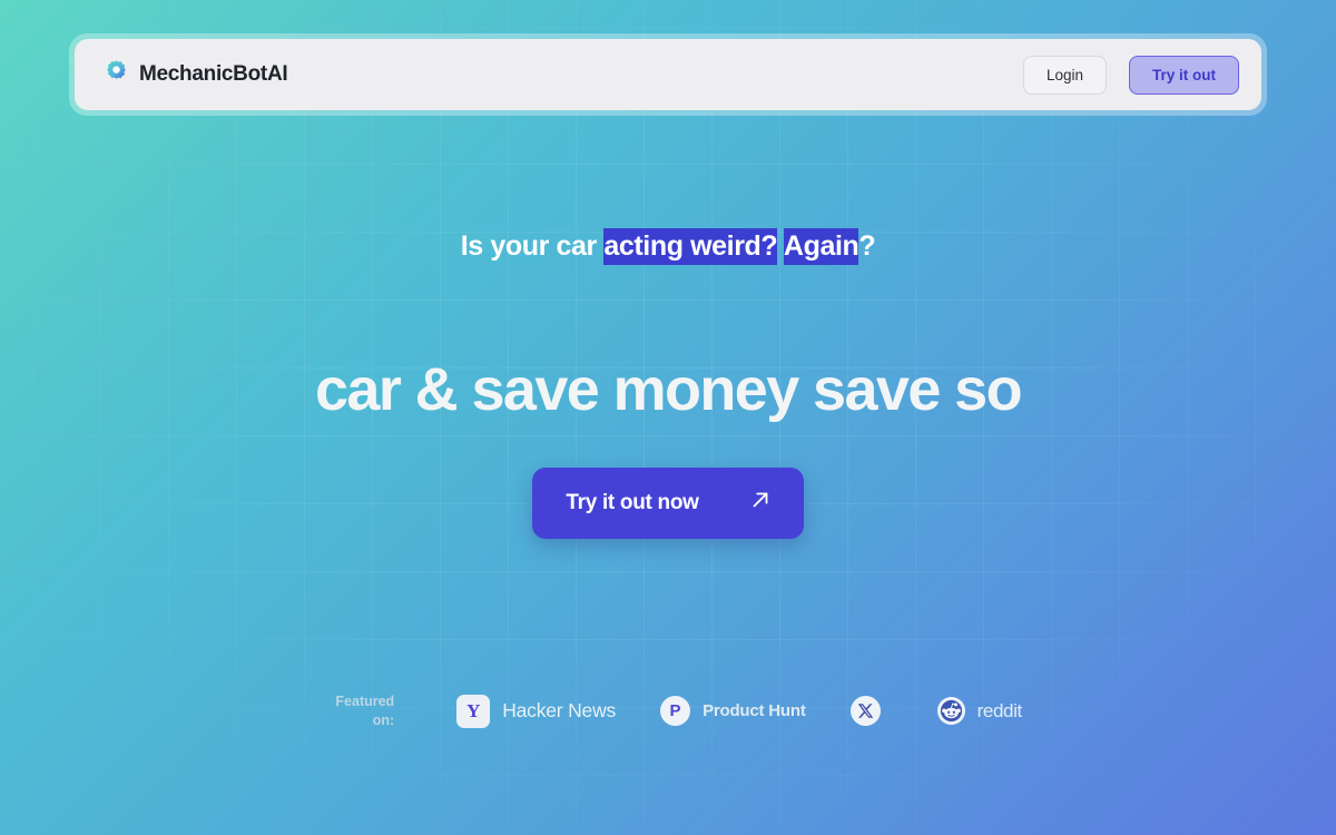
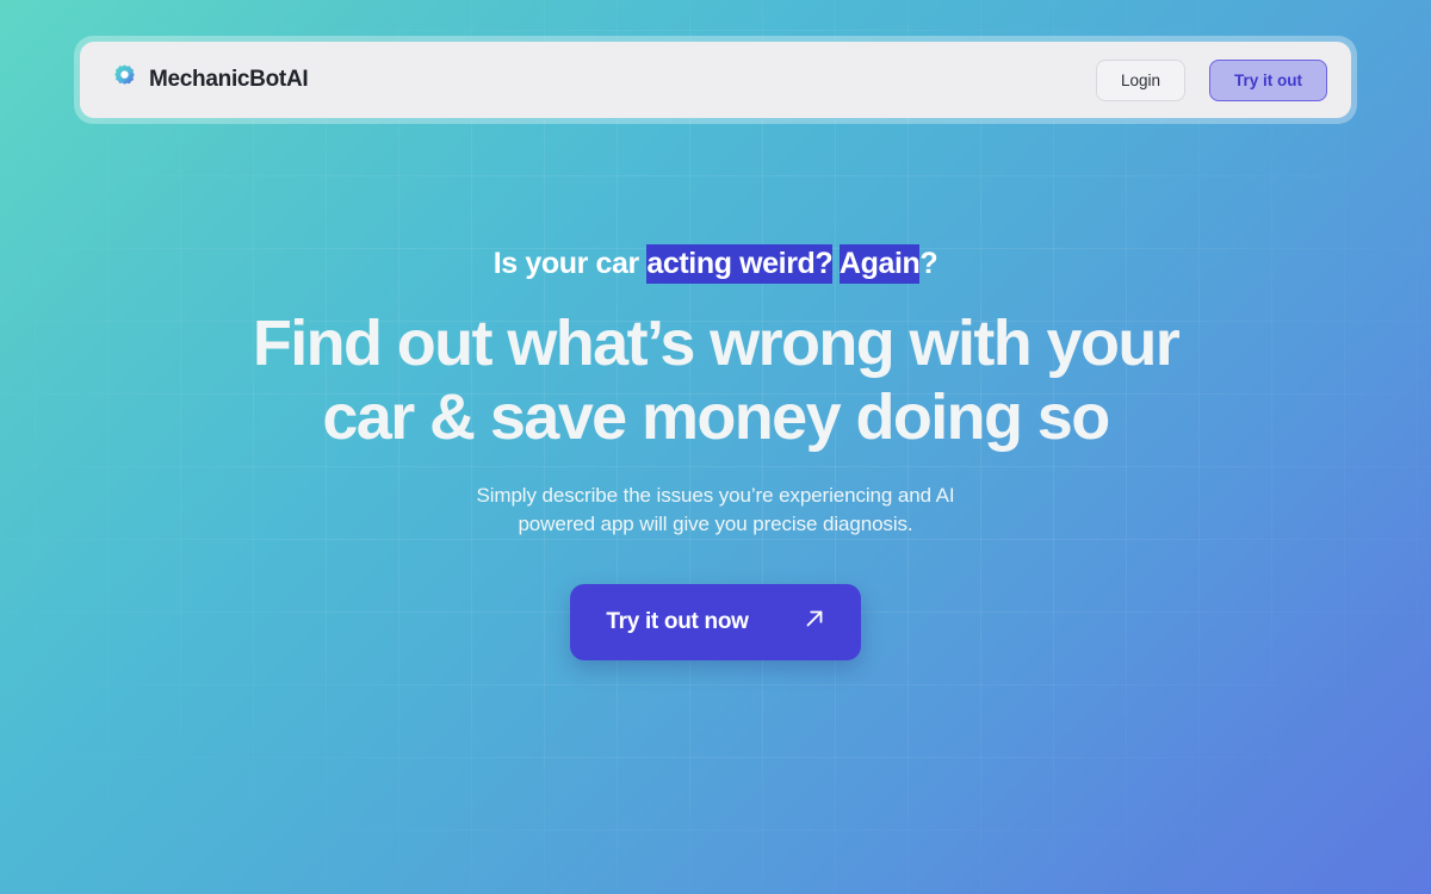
  MechanicBotAI
  Login
  Try it out
  Is your car acting weird? Again?
+ Find out what’s wrong with your
- car & save money save so
+ car & save money doing so
+ Simply describe the issues you’re experiencing and AI
+ powered app will give you precise diagnosis.
  Try it out now
- Featured
- on:
- Y
- Hacker News
- P
- Product Hunt
- reddit
